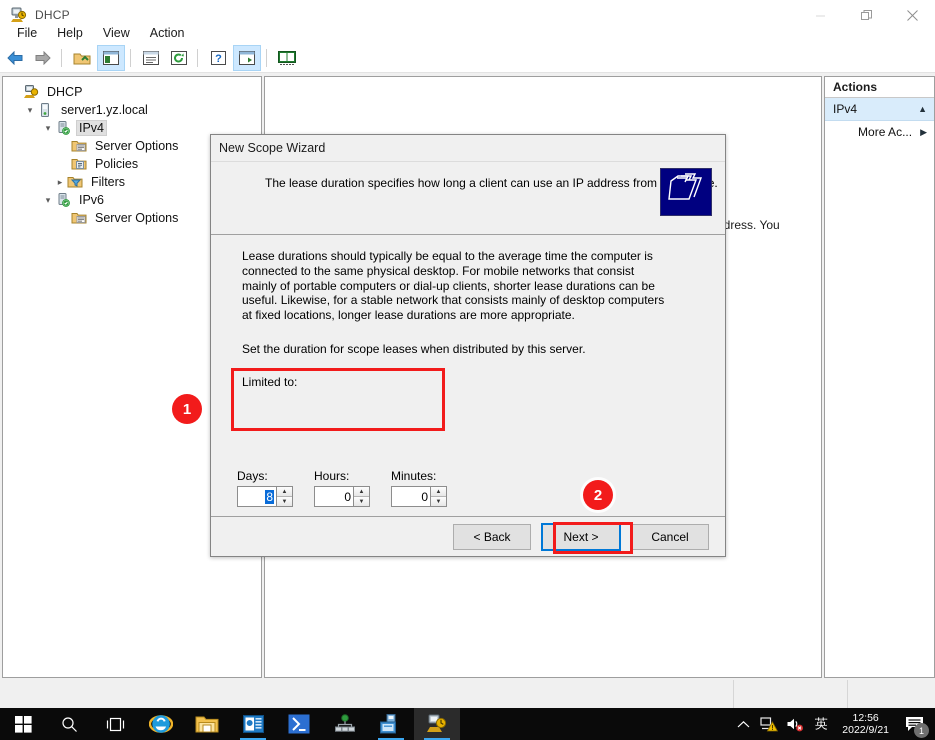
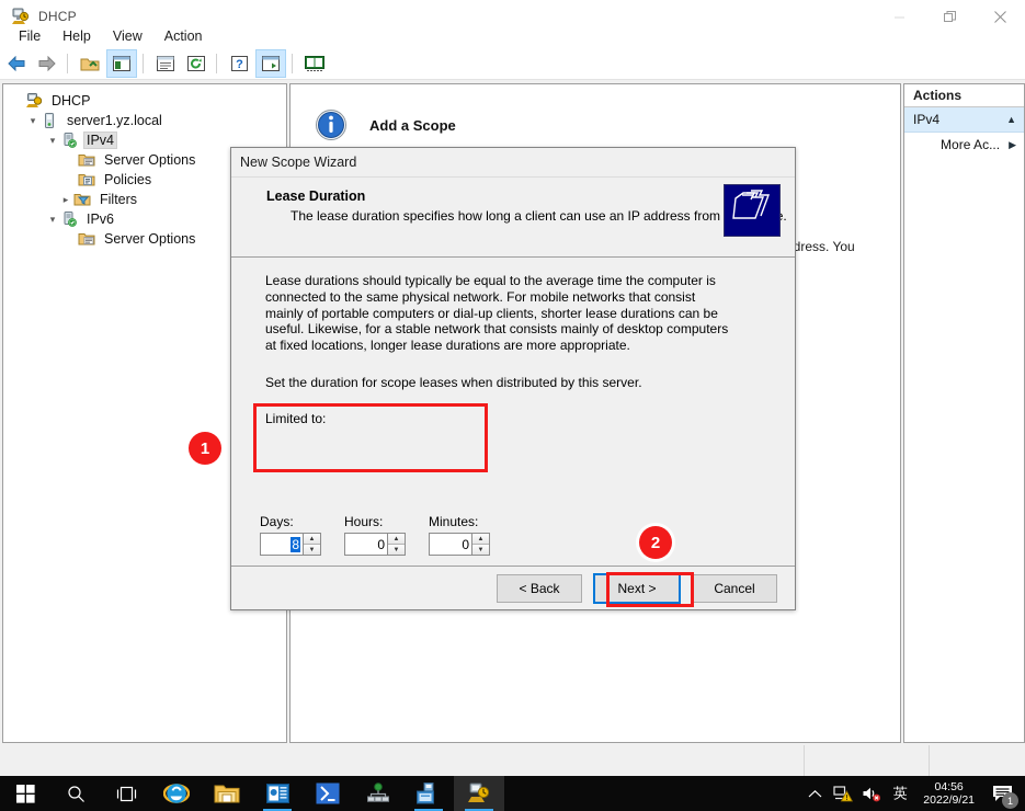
  DHCP
  File
  Help
  View
  Action
  ?
  DHCP
  ▾
  server1.yz.local
  ▾
  IPv4
  Server Options
  Policies
  ▸
  Filters
  ▾
  IPv6
  Server Options
+ Add a Scope
  dress. You
  Actions
  IPv4
  ▲
  More Ac...
  ▶
  New Scope Wizard
+ Lease Duration
  The lease duration specifies how long a client can use an IP address from.
- Lease durations should typically be equal to the average time the computer is connected to the same physical desktop. For mobile networks that consist mainly of portable computers or dial-up clients, shorter lease durations can be useful. Likewise, for a stable network that consists mainly of desktop computers at fixed locations, longer lease durations are more appropriate.
+ Lease durations should typically be equal to the average time the computer is connected to the same physical network. For mobile networks that consist mainly of portable computers or dial-up clients, shorter lease durations can be useful. Likewise, for a stable network that consists mainly of desktop computers at fixed locations, longer lease durations are more appropriate.
  Set the duration for scope leases when distributed by this server.
  Limited to:
  Days:
  8
  Hours:
  0
  Minutes:
  0
  < Back
  Next >
  Cancel
  1
  2
  英
- 12:56
+ 04:56
  2022/9/21
  1
